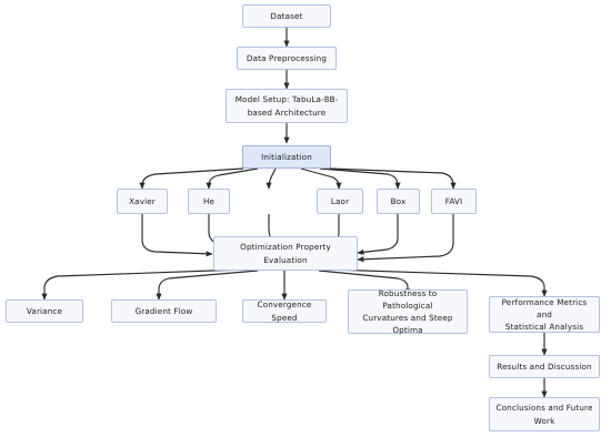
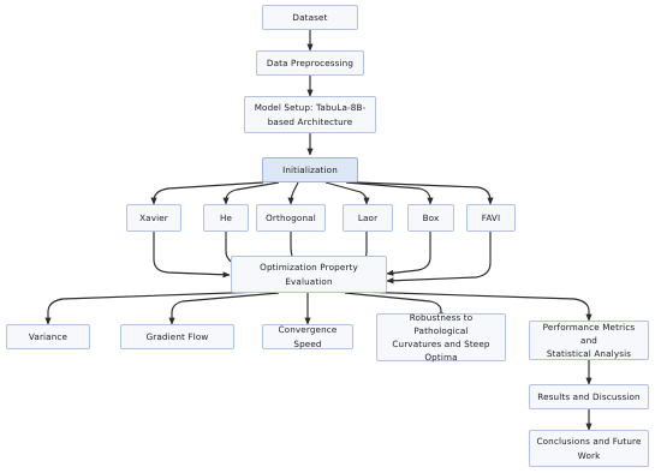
  Dataset
  Data Preprocessing
  Model Setup: TabuLa-8B-
  based Architecture
  Initialization
  Xavier
  He
+ Orthogonal
  Laor
  Box
  FAVI
  Optimization Property
  Evaluation
  Variance
  Gradient Flow
  Convergence Speed
  Robustness to Pathological
  Curvatures and Steep
  Optima
  Performance Metrics and
  Statistical Analysis
  Results and Discussion
  Conclusions and Future
  Work
